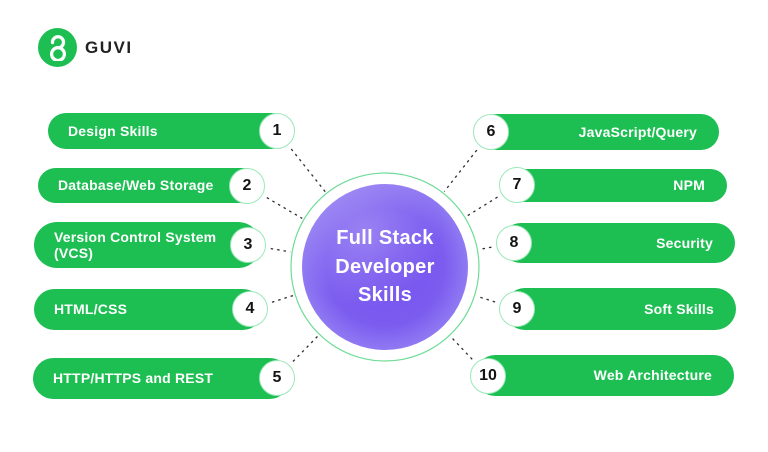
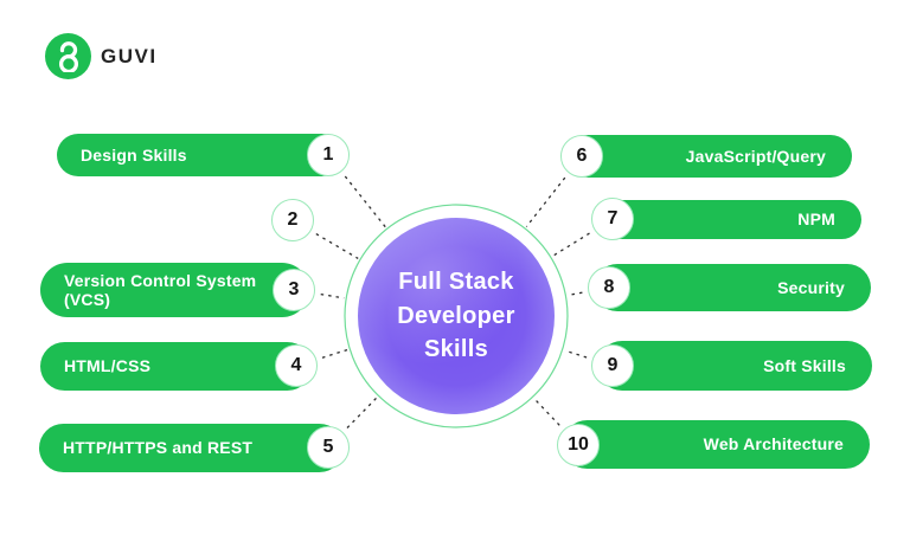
  GUVI
  Design Skills
- Database/Web Storage
  Version Control System (VCS)
  HTML/CSS
  HTTP/HTTPS and REST
  JavaScript/Query
  NPM
  Security
  Soft Skills
  Web Architecture
  1
  2
  3
  4
  5
  6
  7
  8
  9
  10
  Full Stack
  Developer
  Skills
